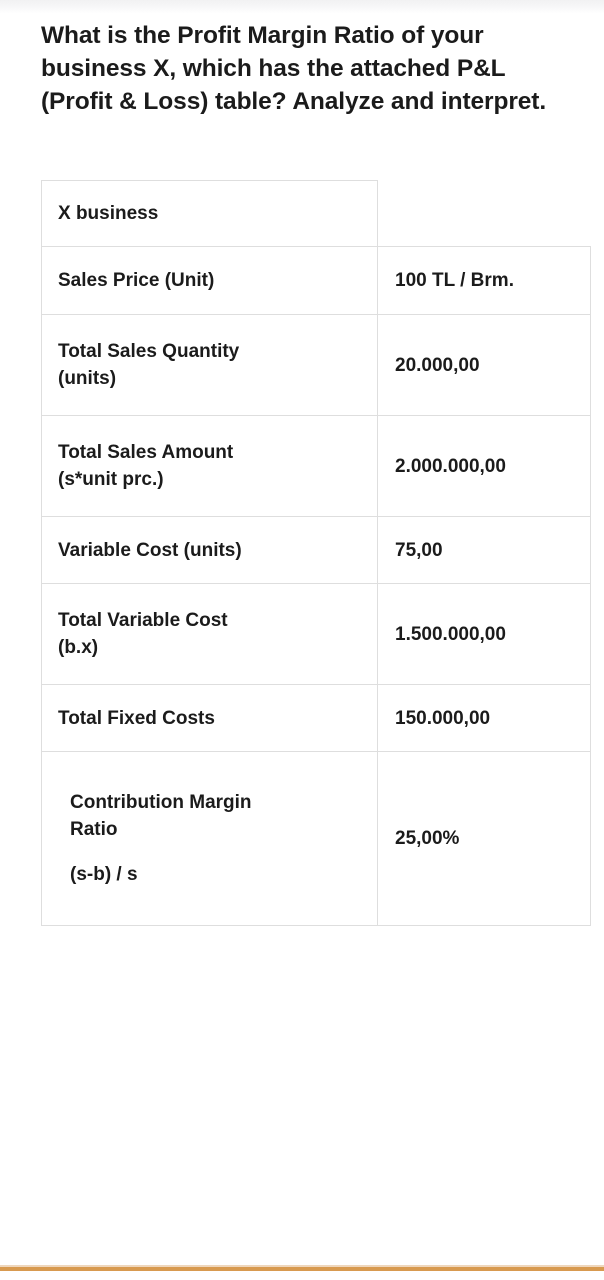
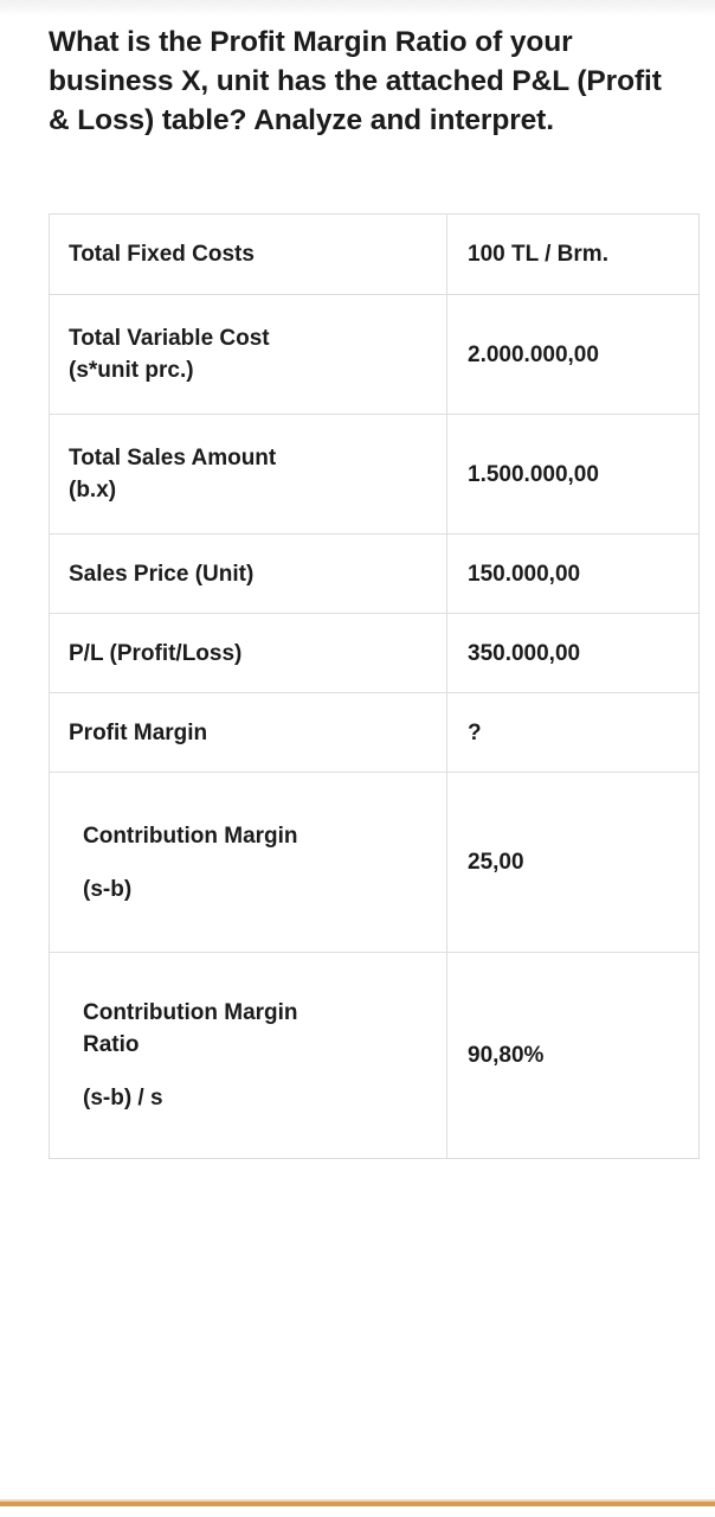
- What is the Profit Margin Ratio of your business X, which has the attached P&L (Profit & Loss) table? Analyze and interpret.
+ What is the Profit Margin Ratio of your business X, unit has the attached P&L (Profit & Loss) table? Analyze and interpret.
- X business
- Sales Price (Unit)	100 TL / Brm.
+ Total Fixed Costs	100 TL / Brm.
- Total Sales Quantity (units)	20.000,00
- Total Sales Amount (s*unit prc.)	2.000.000,00
+ Total Variable Cost (s*unit prc.)	2.000.000,00
- Variable Cost (units)	75,00
- Total Variable Cost (b.x)	1.500.000,00
+ Total Sales Amount (b.x)	1.500.000,00
- Total Fixed Costs	150.000,00
+ Sales Price (Unit)	150.000,00
+ P/L (Profit/Loss)	350.000,00
+ Profit Margin	?
+ Contribution Margin (s-b)	25,00
- Contribution Margin Ratio (s-b) / s	25,00%
+ Contribution Margin Ratio (s-b) / s	90,80%
